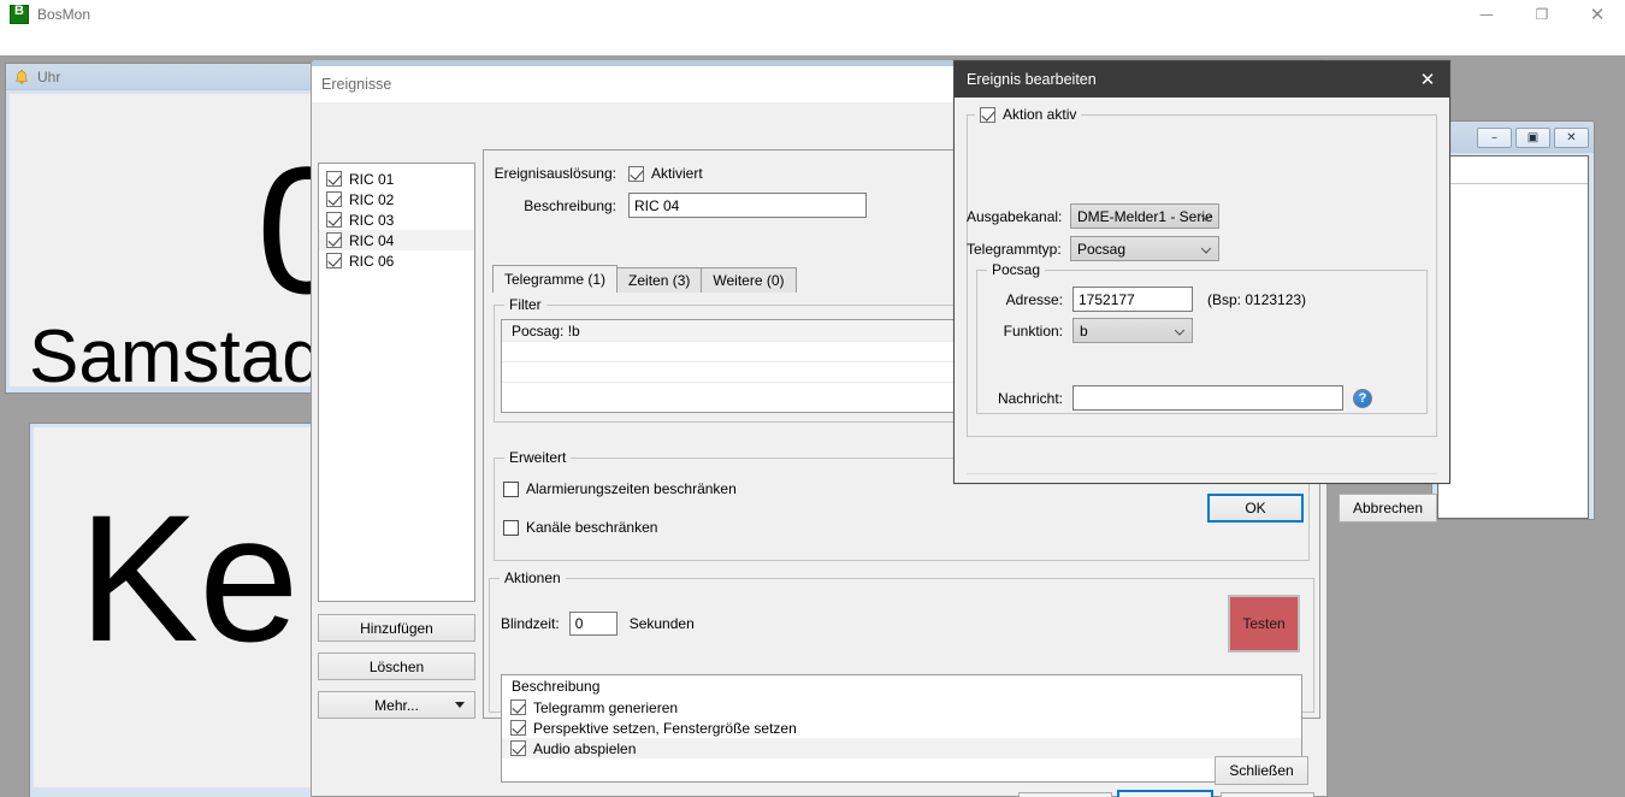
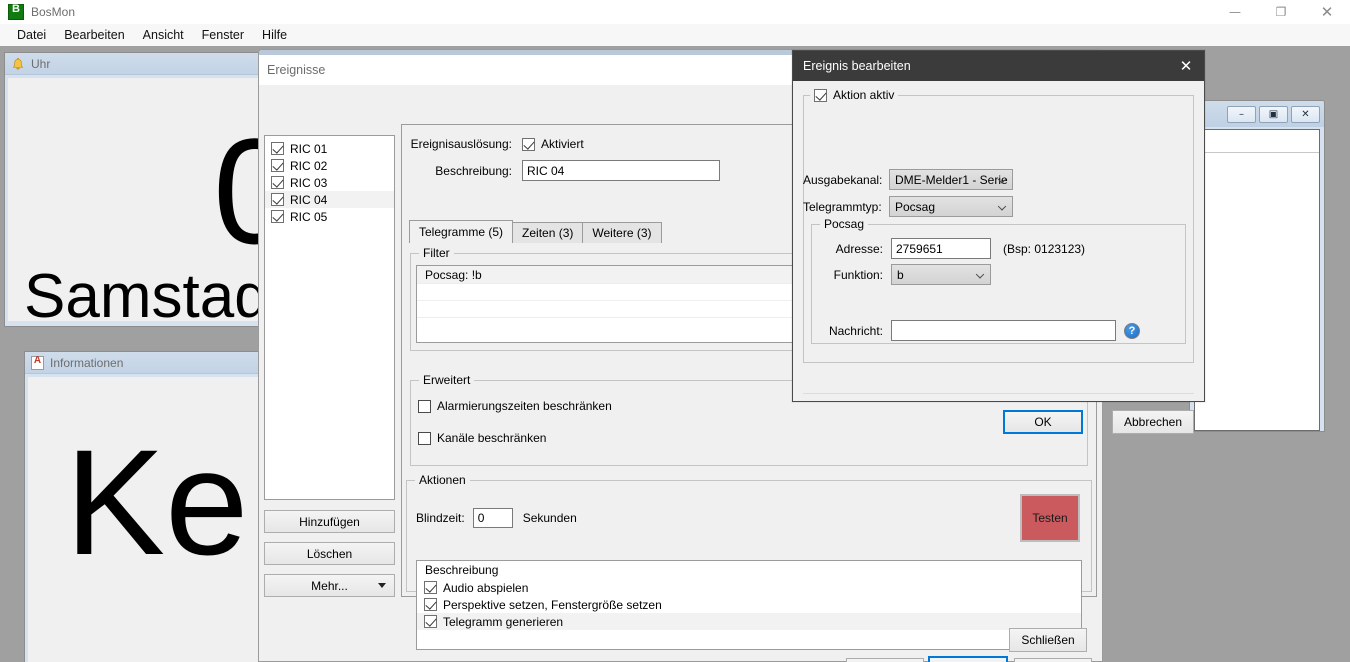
  BosMon
  —
  ❐
  ✕
+ Datei
+ Bearbeiten
+ Ansicht
+ Fenster
+ Hilfe
  Uhr
  0
  Samstag
+ Informationen
  –
  ▣
  ✕
  Ereignisse
  RIC 01
  RIC 02
  RIC 03
  RIC 04
- RIC 06
+ RIC 05
  Hinzufügen
  Löschen
  Mehr...
  Ereignisauslösung:
  Aktiviert
  Beschreibung:
  RIC 04
- Telegramme (1)
+ Telegramme (5)
  Zeiten (3)
- Weitere (0)
+ Weitere (3)
  Filter
  Pocsag: !b
  Erweitert
  Alarmierungszeiten beschränken
  Kanäle beschränken
  Aktionen
  Blindzeit:
  0
  Sekunden
  Testen
  Beschreibung
- Telegramm generieren
+ Audio abspielen
  Perspektive setzen, Fenstergröße setzen
- Audio abspielen
+ Telegramm generieren
  Schließen
  Ereignis bearbeiten
  ✕
  Aktion aktiv
  Ausgabekanal:
  DME-Melder1 - Serie
  Telegrammtyp:
  Pocsag
  Pocsag
  Adresse:
- 1752177
+ 2759651
  (Bsp: 0123123)
  Funktion:
  b
  Nachricht:
  ?
  OK
  Abbrechen
